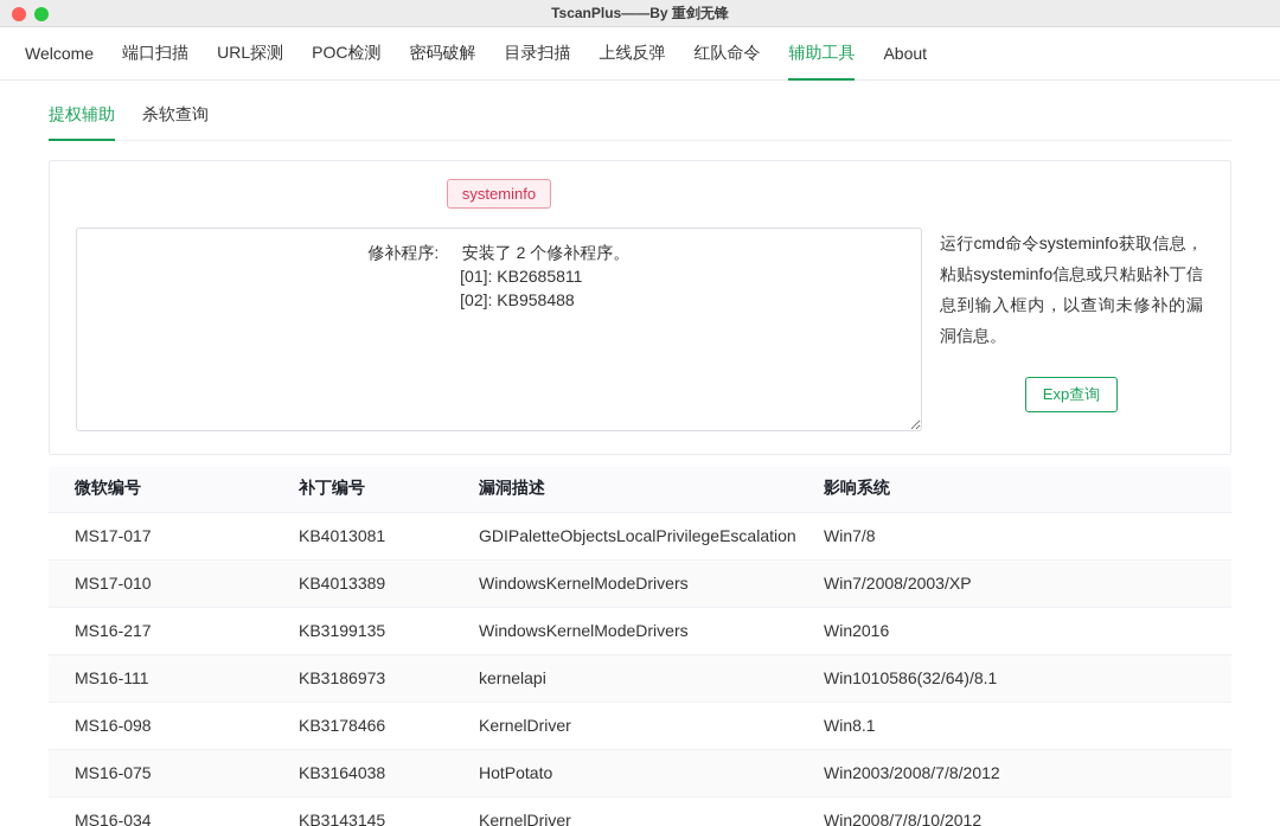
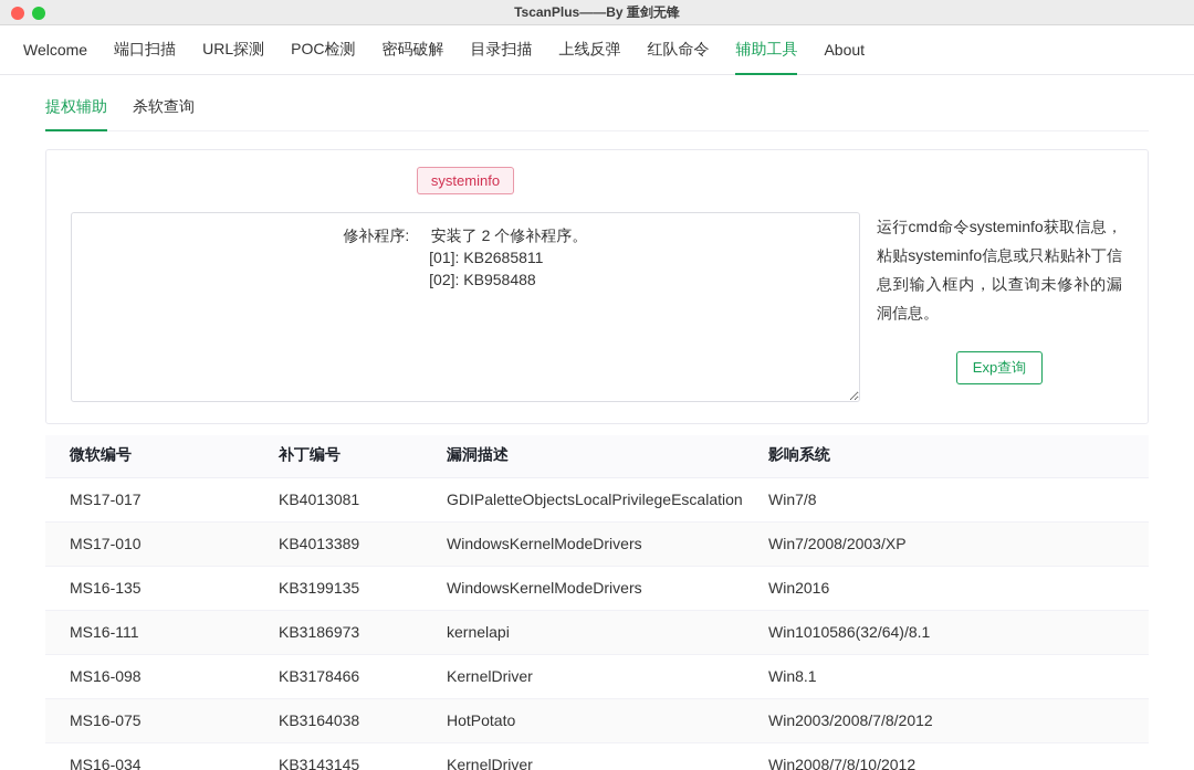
  TscanPlus——By 重剑无锋
  Welcome
  端口扫描
  URL探测
  POC检测
  密码破解
  目录扫描
  上线反弹
  红队命令
  辅助工具
  About
  提权辅助
  杀软查询
  systeminfo
  修补程序: 安装了 2 个修补程序。
  [01]: KB2685811
  [02]: KB958488
  运行cmd命令systeminfo获取信息，粘贴systeminfo信息或只粘贴补丁信息到输入框内，以查询未修补的漏洞信息。
  Exp查询
  微软编号	补丁编号	漏洞描述	影响系统
  MS17-017	KB4013081	GDIPaletteObjectsLocalPrivilegeEscalation	Win7/8
  MS17-010	KB4013389	WindowsKernelModeDrivers	Win7/2008/2003/XP
- MS16-217	KB3199135	WindowsKernelModeDrivers	Win2016
+ MS16-135	KB3199135	WindowsKernelModeDrivers	Win2016
  MS16-111	KB3186973	kernelapi	Win1010586(32/64)/8.1
  MS16-098	KB3178466	KernelDriver	Win8.1
  MS16-075	KB3164038	HotPotato	Win2003/2008/7/8/2012
  MS16-034	KB3143145	KernelDriver	Win2008/7/8/10/2012
